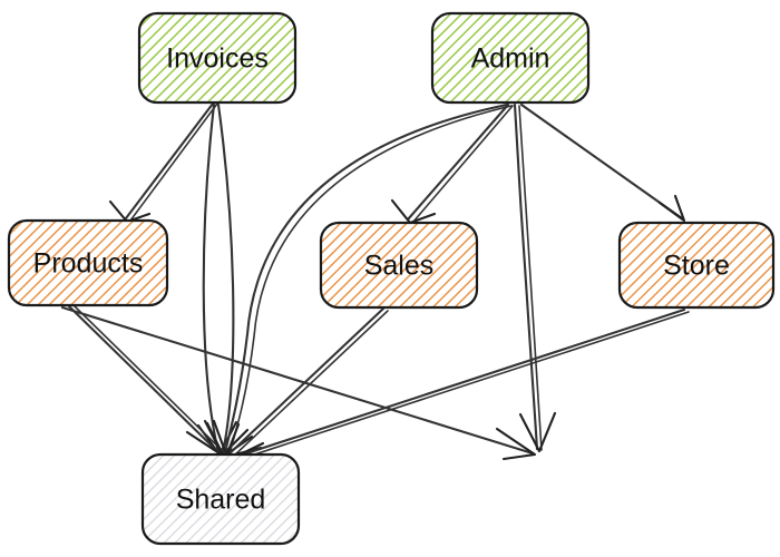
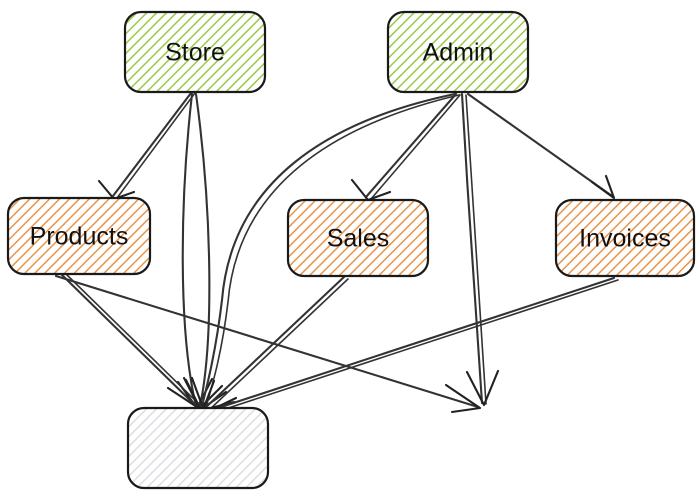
- Invoices
+ Store
  Admin
  Products
  Sales
- Store
+ Invoices
- Shared
